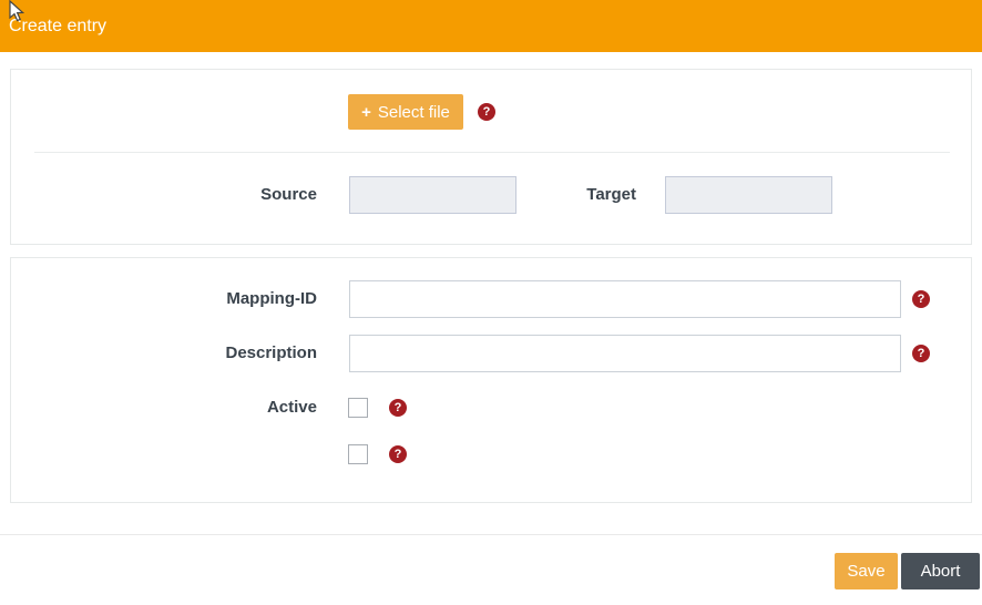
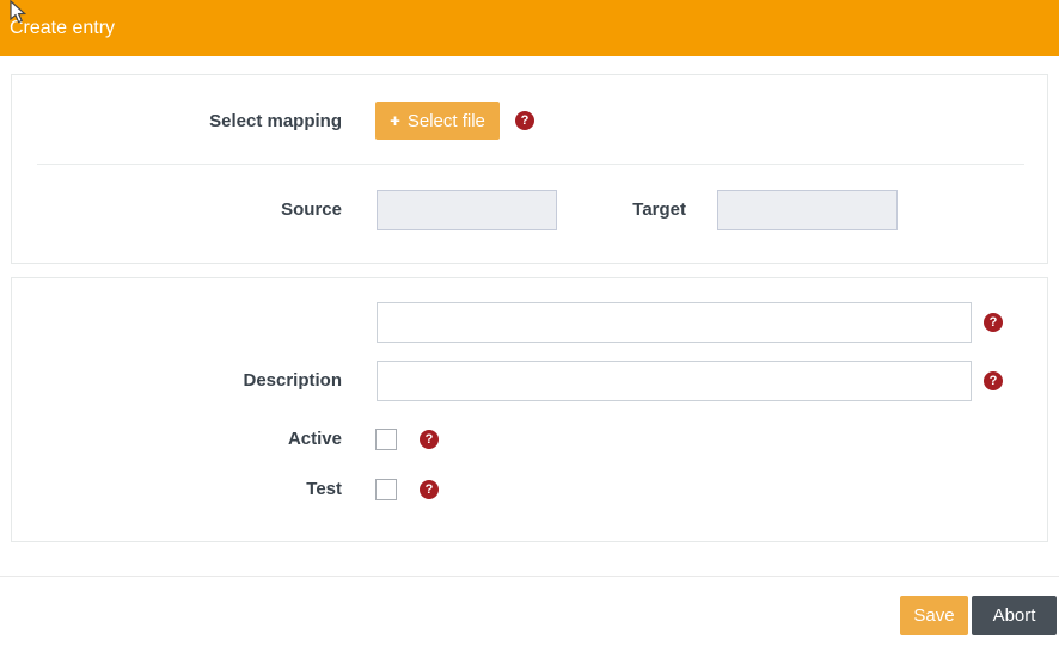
  Create entry
+ Select mapping
  +
  Select file
  ?
  Source
  Target
- Mapping-ID
  ?
  Description
  ?
  Active
  ?
+ Test
  ?
  Save
  Abort
